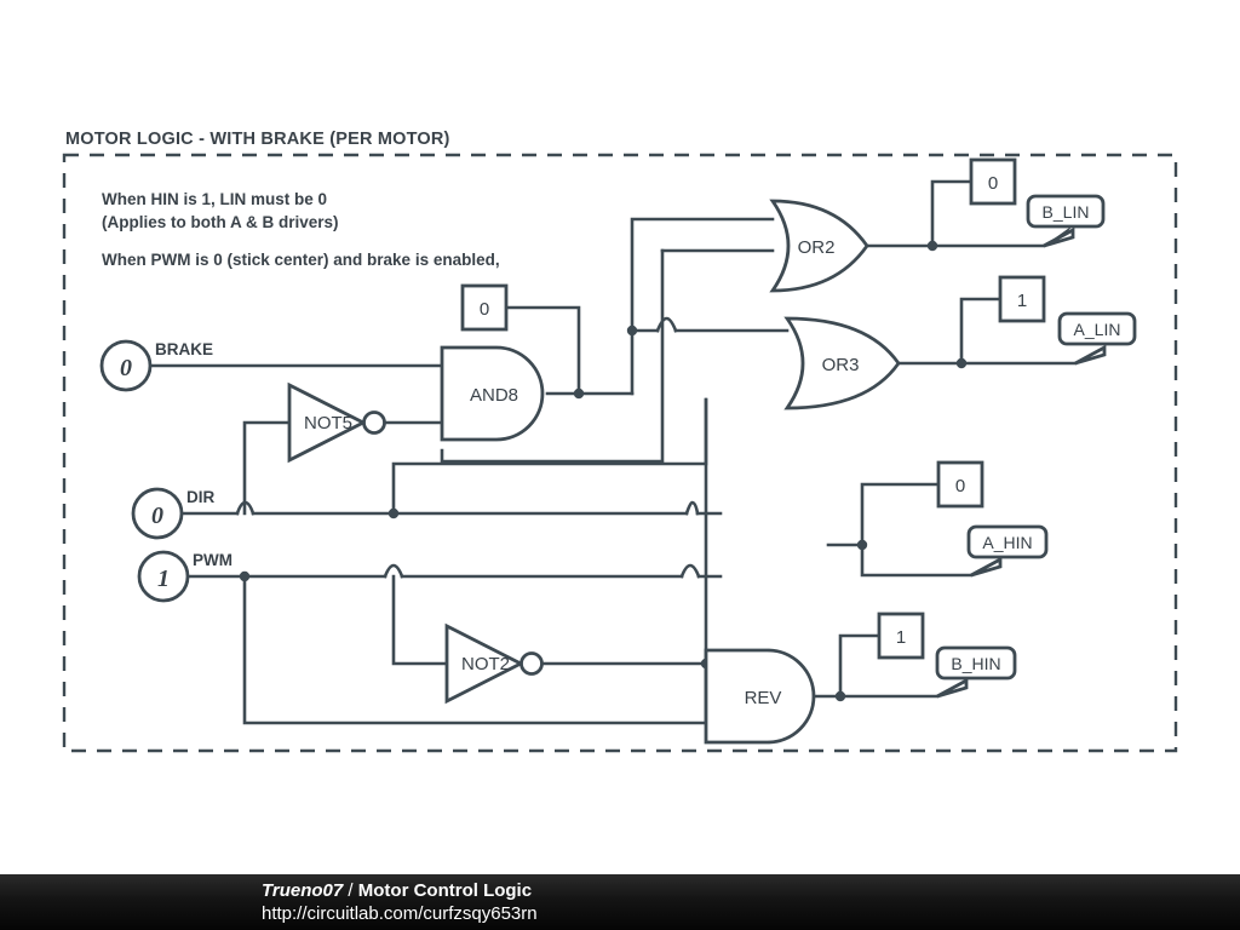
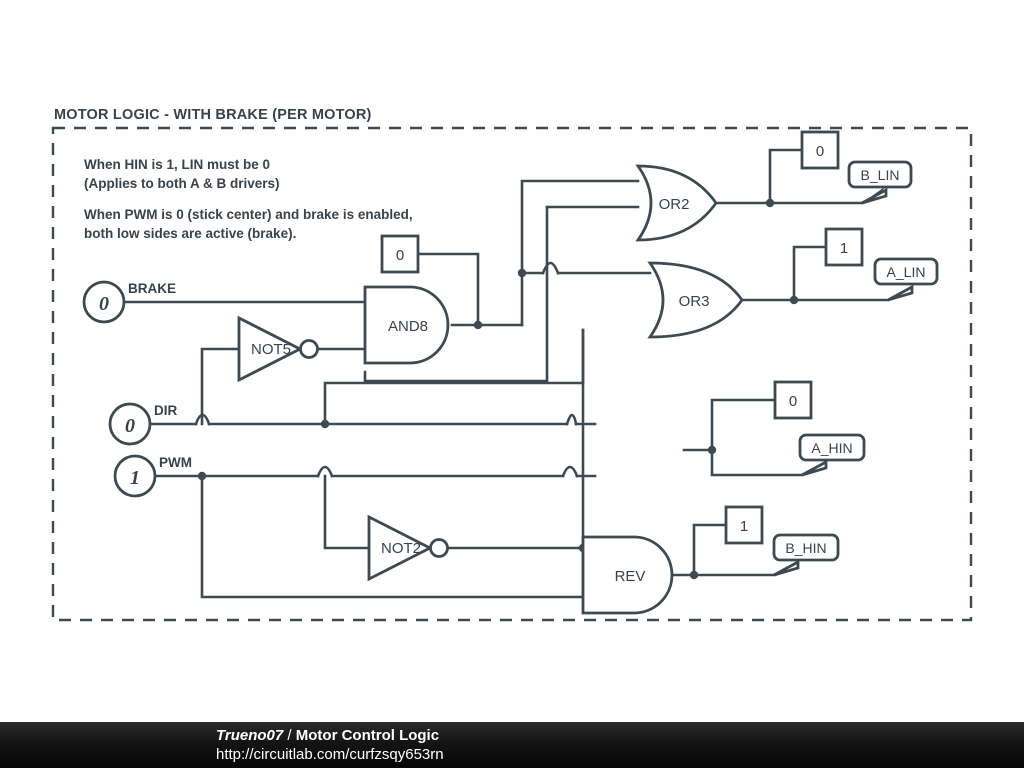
  MOTOR LOGIC - WITH BRAKE (PER MOTOR)
  When HIN is 1, LIN must be 0
  (Applies to both A & B drivers)
  When PWM is 0 (stick center) and brake is enabled,
+ both low sides are active (brake).
  0
  BRAKE
  0
  DIR
  1
  PWM
  AND8
  NOT5
  NOT2
  OR2
  OR3
  REV
  0
  0
  1
  0
  1
  B_LIN
  A_LIN
  A_HIN
  B_HIN
  Trueno07 / Motor Control Logic
  http://circuitlab.com/curfzsqy653rn
